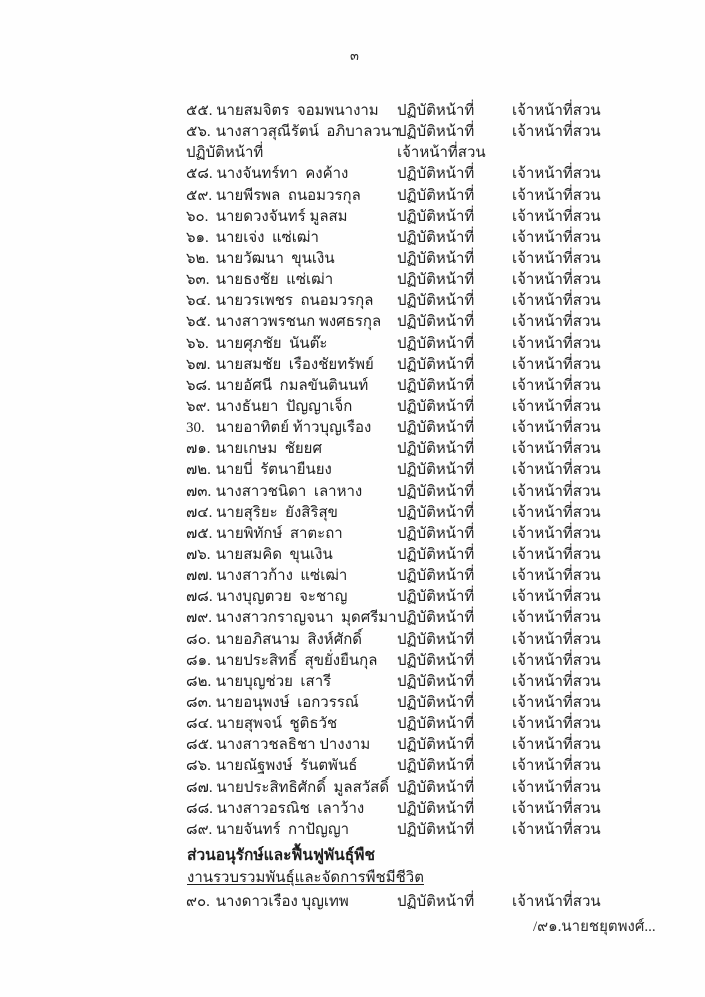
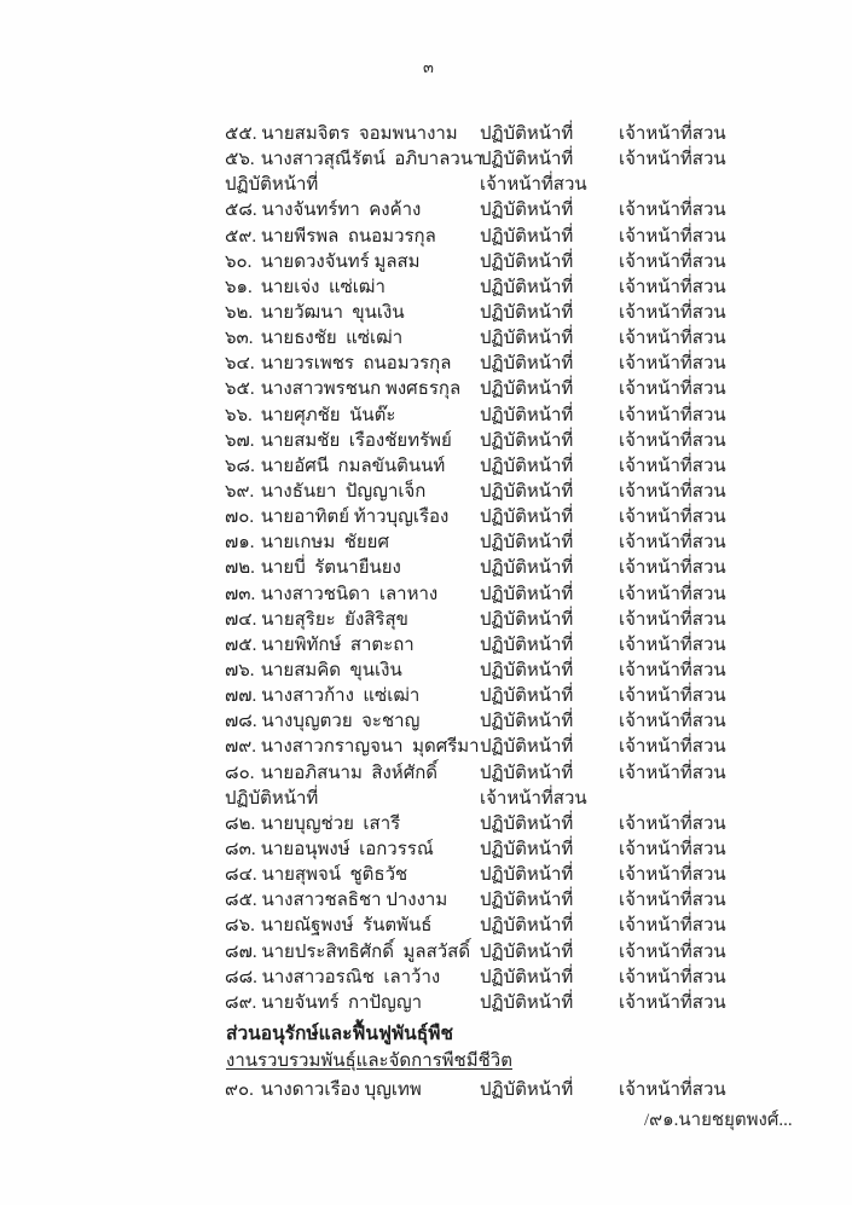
  ๓
  ๕๕. นายสมจิตร จอมพนางาม
  ปฏิบัติหน้าที่
  เจ้าหน้าที่สวน
  ๕๖. นางสาวสุณีรัตน์ อภิบาลวนา
  ปฏิบัติหน้าที่
  เจ้าหน้าที่สวน
  ปฏิบัติหน้าที่
  เจ้าหน้าที่สวน
  ๕๘. นางจันทร์ทา คงค้าง
  ปฏิบัติหน้าที่
  เจ้าหน้าที่สวน
  ๕๙. นายพีรพล ถนอมวรกุล
  ปฏิบัติหน้าที่
  เจ้าหน้าที่สวน
  ๖๐. นายดวงจันทร์ มูลสม
  ปฏิบัติหน้าที่
  เจ้าหน้าที่สวน
  ๖๑. นายเจ่ง แซ่เฒ่า
  ปฏิบัติหน้าที่
  เจ้าหน้าที่สวน
  ๖๒. นายวัฒนา ขุนเงิน
  ปฏิบัติหน้าที่
  เจ้าหน้าที่สวน
  ๖๓. นายธงชัย แซ่เฒ่า
  ปฏิบัติหน้าที่
  เจ้าหน้าที่สวน
  ๖๔. นายวรเพชร ถนอมวรกุล
  ปฏิบัติหน้าที่
  เจ้าหน้าที่สวน
  ๖๕. นางสาวพรชนก พงศธรกุล
  ปฏิบัติหน้าที่
  เจ้าหน้าที่สวน
  ๖๖. นายศุภชัย นันต๊ะ
  ปฏิบัติหน้าที่
  เจ้าหน้าที่สวน
  ๖๗. นายสมชัย เรืองชัยทรัพย์
  ปฏิบัติหน้าที่
  เจ้าหน้าที่สวน
  ๖๘. นายอัศนี กมลขันตินนท์
  ปฏิบัติหน้าที่
  เจ้าหน้าที่สวน
  ๖๙. นางธันยา ปัญญาเจ็ก
  ปฏิบัติหน้าที่
  เจ้าหน้าที่สวน
- 30. นายอาทิตย์ ท้าวบุญเรือง
+ ๗๐. นายอาทิตย์ ท้าวบุญเรือง
  ปฏิบัติหน้าที่
  เจ้าหน้าที่สวน
  ๗๑. นายเกษม ชัยยศ
  ปฏิบัติหน้าที่
  เจ้าหน้าที่สวน
  ๗๒. นายบี่ รัตนายืนยง
  ปฏิบัติหน้าที่
  เจ้าหน้าที่สวน
  ๗๓. นางสาวชนิดา เลาหาง
  ปฏิบัติหน้าที่
  เจ้าหน้าที่สวน
  ๗๔. นายสุริยะ ยังสิริสุข
  ปฏิบัติหน้าที่
  เจ้าหน้าที่สวน
  ๗๕. นายพิทักษ์ สาตะถา
  ปฏิบัติหน้าที่
  เจ้าหน้าที่สวน
  ๗๖. นายสมคิด ขุนเงิน
  ปฏิบัติหน้าที่
  เจ้าหน้าที่สวน
  ๗๗. นางสาวก้าง แซ่เฒ่า
  ปฏิบัติหน้าที่
  เจ้าหน้าที่สวน
  ๗๘. นางบุญตวย จะชาญ
  ปฏิบัติหน้าที่
  เจ้าหน้าที่สวน
  ๗๙. นางสาวกราญจนา มุดศรีมา
  ปฏิบัติหน้าที่
  เจ้าหน้าที่สวน
  ๘๐. นายอภิสนาม สิงห์ศักดิ์
  ปฏิบัติหน้าที่
  เจ้าหน้าที่สวน
- ๘๑. นายประสิทธิ์ สุขยั่งยืนกุล
  ปฏิบัติหน้าที่
  เจ้าหน้าที่สวน
  ๘๒. นายบุญช่วย เสารี
  ปฏิบัติหน้าที่
  เจ้าหน้าที่สวน
  ๘๓. นายอนุพงษ์ เอกวรรณ์
  ปฏิบัติหน้าที่
  เจ้าหน้าที่สวน
  ๘๔. นายสุพจน์ ชูติธวัช
  ปฏิบัติหน้าที่
  เจ้าหน้าที่สวน
  ๘๕. นางสาวชลธิชา ปางงาม
  ปฏิบัติหน้าที่
  เจ้าหน้าที่สวน
  ๘๖. นายณัฐพงษ์ รันตพันธ์
  ปฏิบัติหน้าที่
  เจ้าหน้าที่สวน
  ๘๗. นายประสิทธิศักดิ์ มูลสวัสดิ์
  ปฏิบัติหน้าที่
  เจ้าหน้าที่สวน
  ๘๘. นางสาวอรณิช เลาว้าง
  ปฏิบัติหน้าที่
  เจ้าหน้าที่สวน
  ๘๙. นายจันทร์ กาปัญญา
  ปฏิบัติหน้าที่
  เจ้าหน้าที่สวน
  ส่วนอนุรักษ์และฟื้นฟูพันธุ์พืช
  งานรวบรวมพันธุ์และจัดการพืชมีชีวิต
  ๙๐. นางดาวเรือง บุญเทพ
  ปฏิบัติหน้าที่
  เจ้าหน้าที่สวน
  /๙๑.นายชยุตพงศ์...
